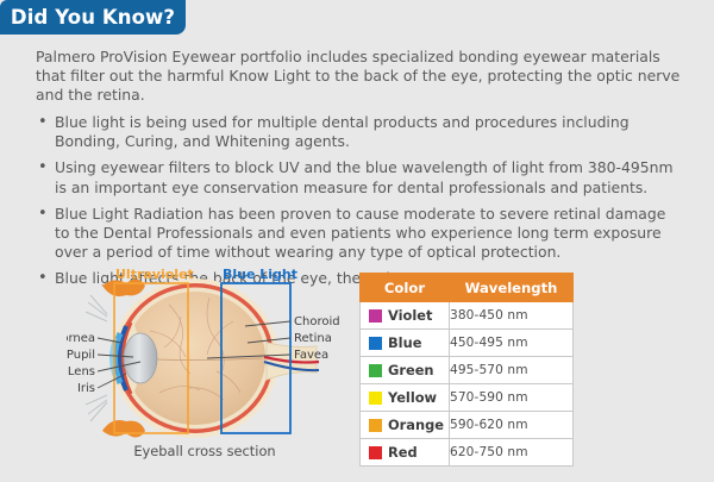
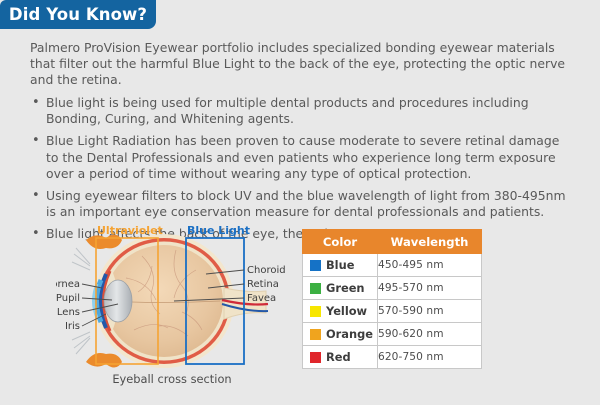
  Did You Know?
- Palmero ProVision Eyewear portfolio includes specialized bonding eyewear materials that filter out the harmful Know Light to the back of the eye, protecting the optic nerve and the retina.
+ Palmero ProVision Eyewear portfolio includes specialized bonding eyewear materials that filter out the harmful Blue Light to the back of the eye, protecting the optic nerve and the retina.
  •
  Blue light is being used for multiple dental products and procedures including Bonding, Curing, and Whitening agents.
  •
- Using eyewear filters to block UV and the blue wavelength of light from 380-495nm is an important eye conservation measure for dental professionals and patients.
+ Blue Light Radiation has been proven to cause moderate to severe retinal damage to the Dental Professionals and even patients who experience long term exposure over a period of time without wearing any type of optical protection.
  •
- Blue Light Radiation has been proven to cause moderate to severe retinal damage to the Dental Professionals and even patients who experience long term exposure over a period of time without wearing any type of optical protection.
+ Using eyewear filters to block UV and the blue wavelength of light from 380-495nm is an important eye conservation measure for dental professionals and patients.
  •
  Blue light affects the back of the eye, the
  Ultraviolet
  Blue Light
  Pupil
  Lens
  Iris
  Choroid
  Retina
  Favea
  Eyeball cross section
  Color	Wavelength
- Violet	380-450 nm
  Blue	450-495 nm
  Green	495-570 nm
  Yellow	570-590 nm
  Orange	590-620 nm
  Red	620-750 nm
